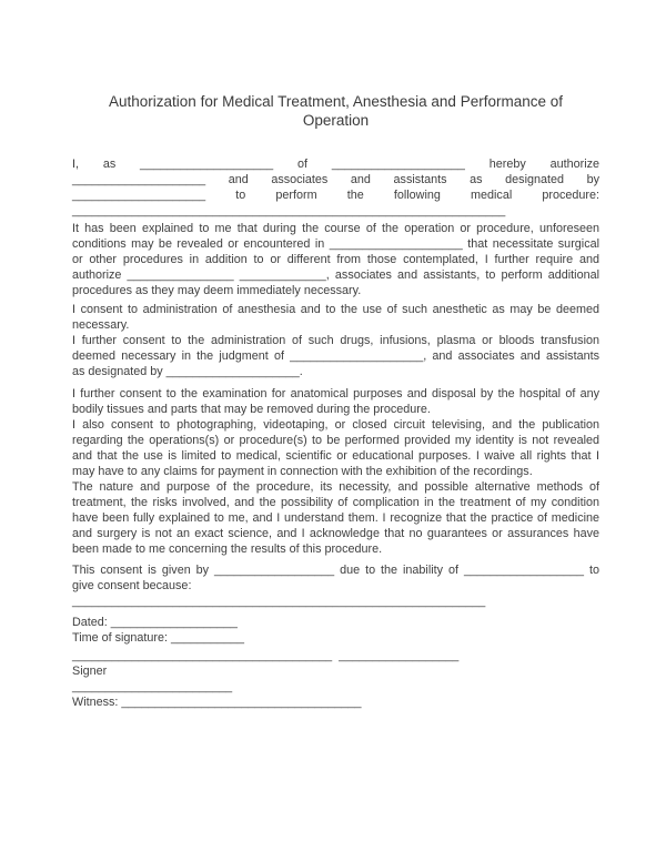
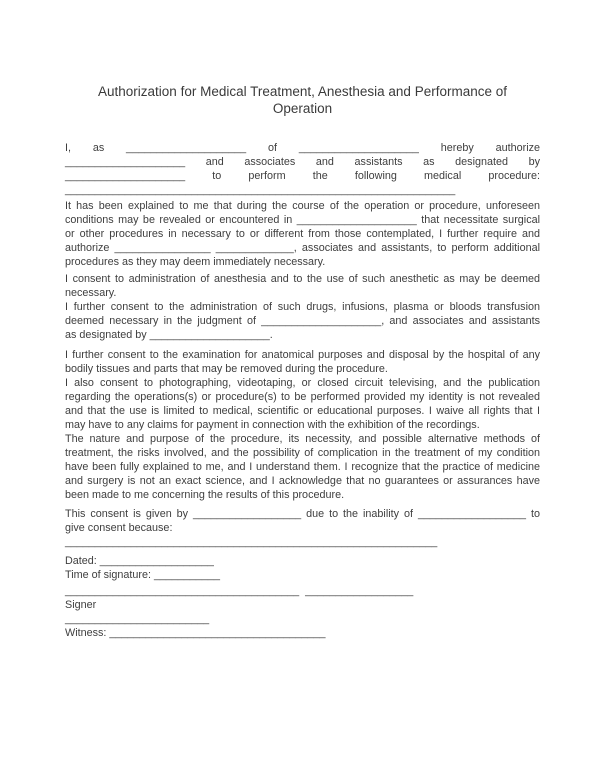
  Authorization for Medical Treatment, Anesthesia and Performance of
  Operation
  I, as ____________________ of ____________________ hereby authorize
  ____________________ and associates and assistants as designated by
  ____________________ to perform the following medical procedure:
  _________________________________________________________________
  It has been explained to me that during the course of the operation or procedure, unforeseen
  conditions may be revealed or encountered in ____________________ that necessitate surgical
- or other procedures in addition to or different from those contemplated, I further require and
+ or other procedures in necessary to or different from those contemplated, I further require and
  authorize ________________ _____________, associates and assistants, to perform additional
  procedures as they may deem immediately necessary.
  I consent to administration of anesthesia and to the use of such anesthetic as may be deemed
  necessary.
  I further consent to the administration of such drugs, infusions, plasma or bloods transfusion
  deemed necessary in the judgment of ____________________, and associates and assistants
  as designated by ____________________.
  I further consent to the examination for anatomical purposes and disposal by the hospital of any
  bodily tissues and parts that may be removed during the procedure.
  I also consent to photographing, videotaping, or closed circuit televising, and the publication
  regarding the operations(s) or procedure(s) to be performed provided my identity is not revealed
  and that the use is limited to medical, scientific or educational purposes. I waive all rights that I
  may have to any claims for payment in connection with the exhibition of the recordings.
  The nature and purpose of the procedure, its necessity, and possible alternative methods of
  treatment, the risks involved, and the possibility of complication in the treatment of my condition
  have been fully explained to me, and I understand them. I recognize that the practice of medicine
  and surgery is not an exact science, and I acknowledge that no guarantees or assurances have
  been made to me concerning the results of this procedure.
  This consent is given by __________________ due to the inability of __________________ to
  give consent because:
  ______________________________________________________________
  Dated: ___________________
  Time of signature: ___________
  _______________________________________ __________________
  Signer
  ________________________
  Witness: ____________________________________
